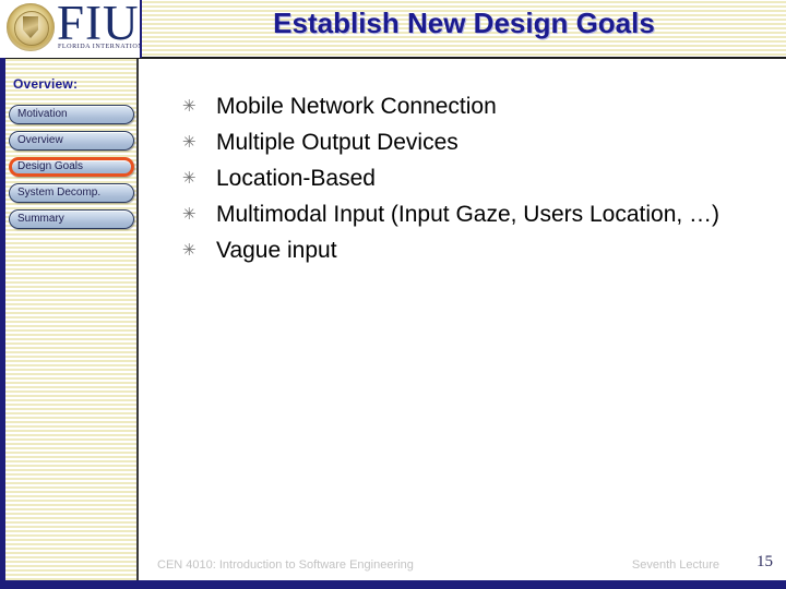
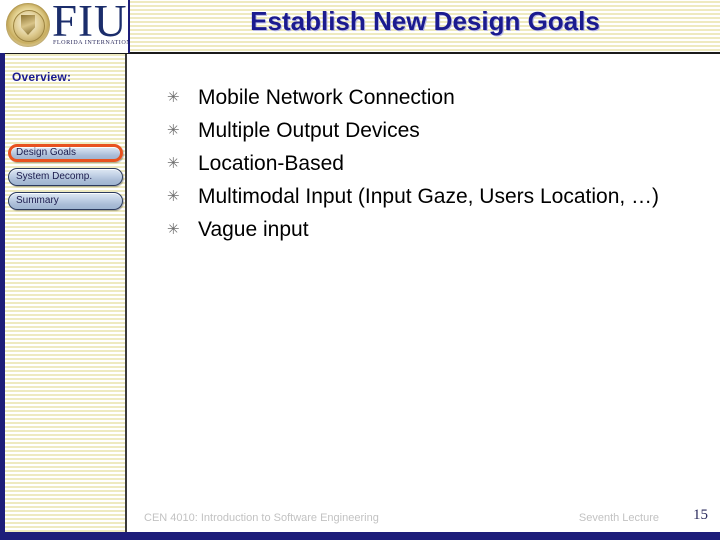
  Establish New Design Goals
  FIU
  Overview:
- Motivation
- Overview
  Design Goals
  System Decomp.
  Summary
  ✳
  Mobile Network Connection
  ✳
  Multiple Output Devices
  ✳
  Location-Based
  ✳
  Multimodal Input (Input Gaze, Users Location, …)
  ✳
  Vague input
  CEN 4010: Introduction to Software Engineering
  Seventh Lecture
  15
